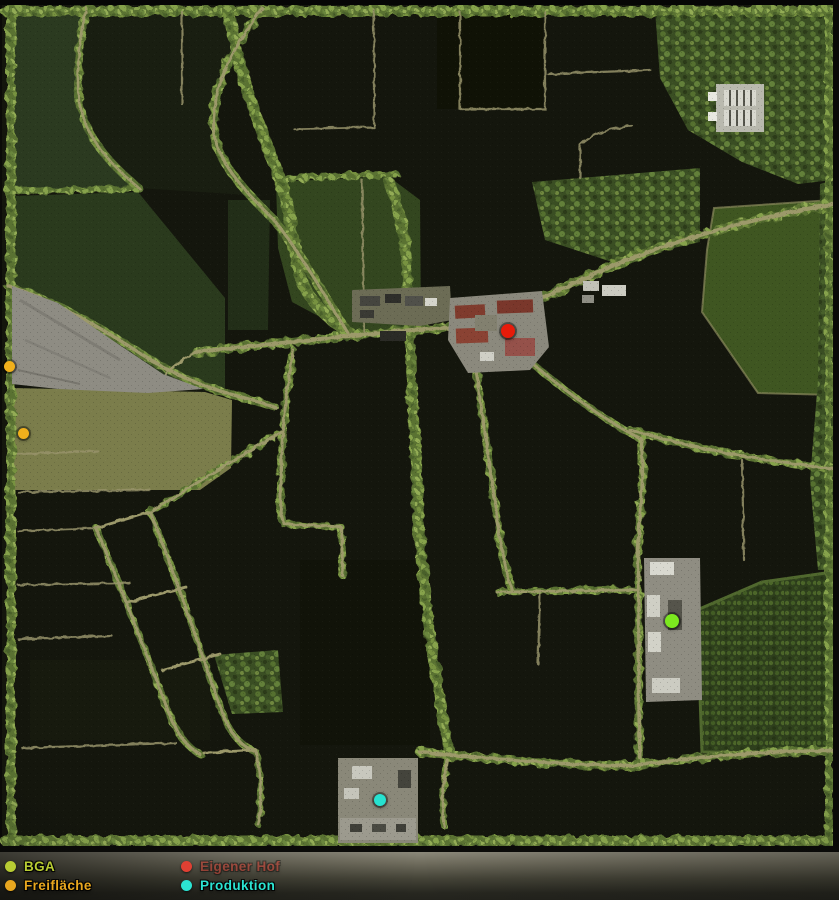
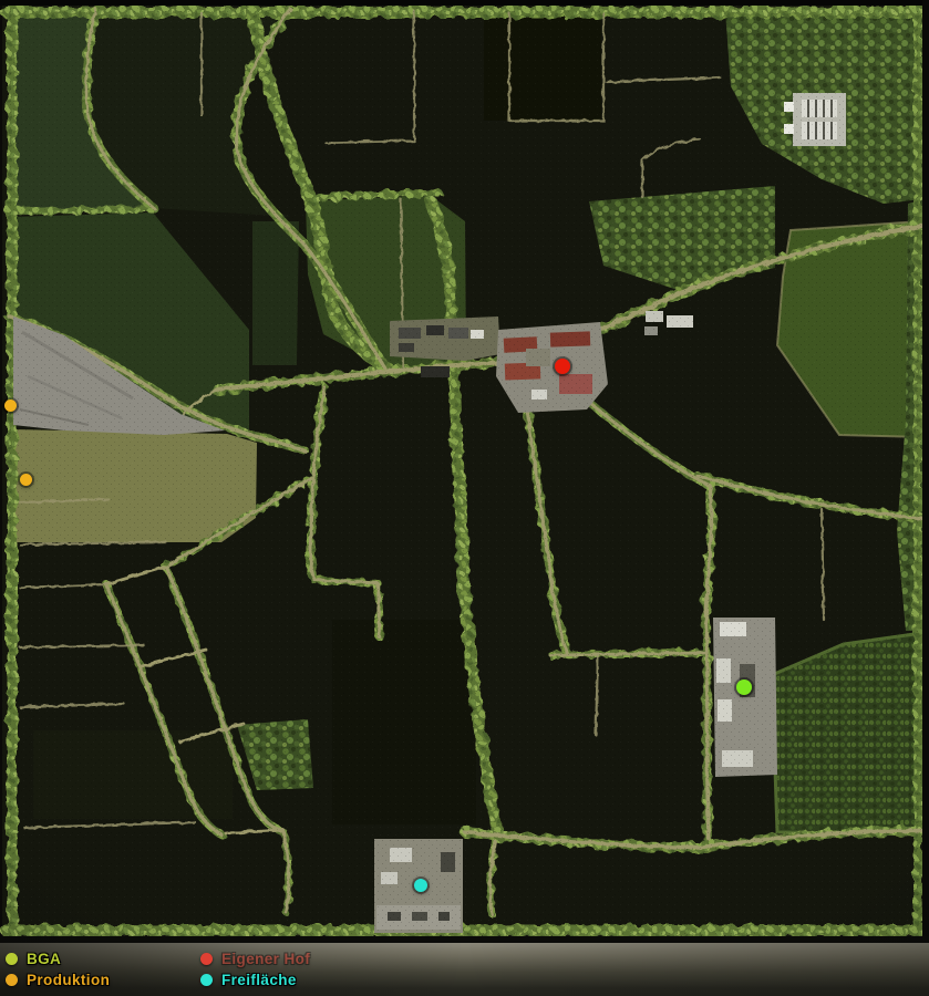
  BGA
- Freifläche
+ Produktion
  Eigener Hof
- Produktion
+ Freifläche
